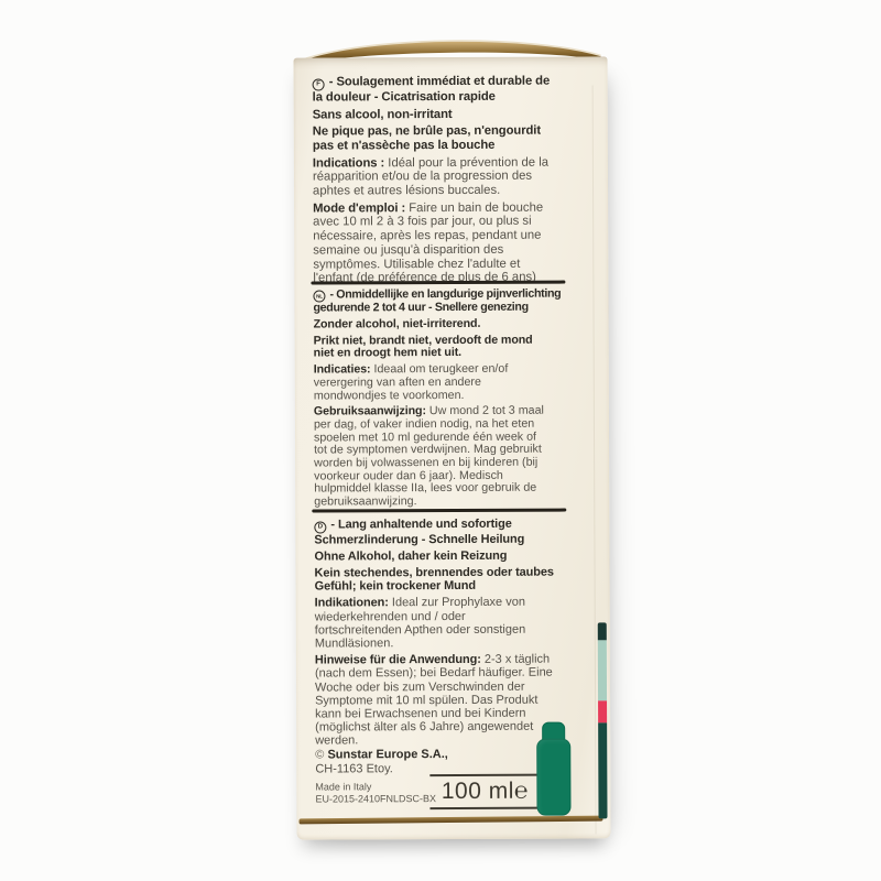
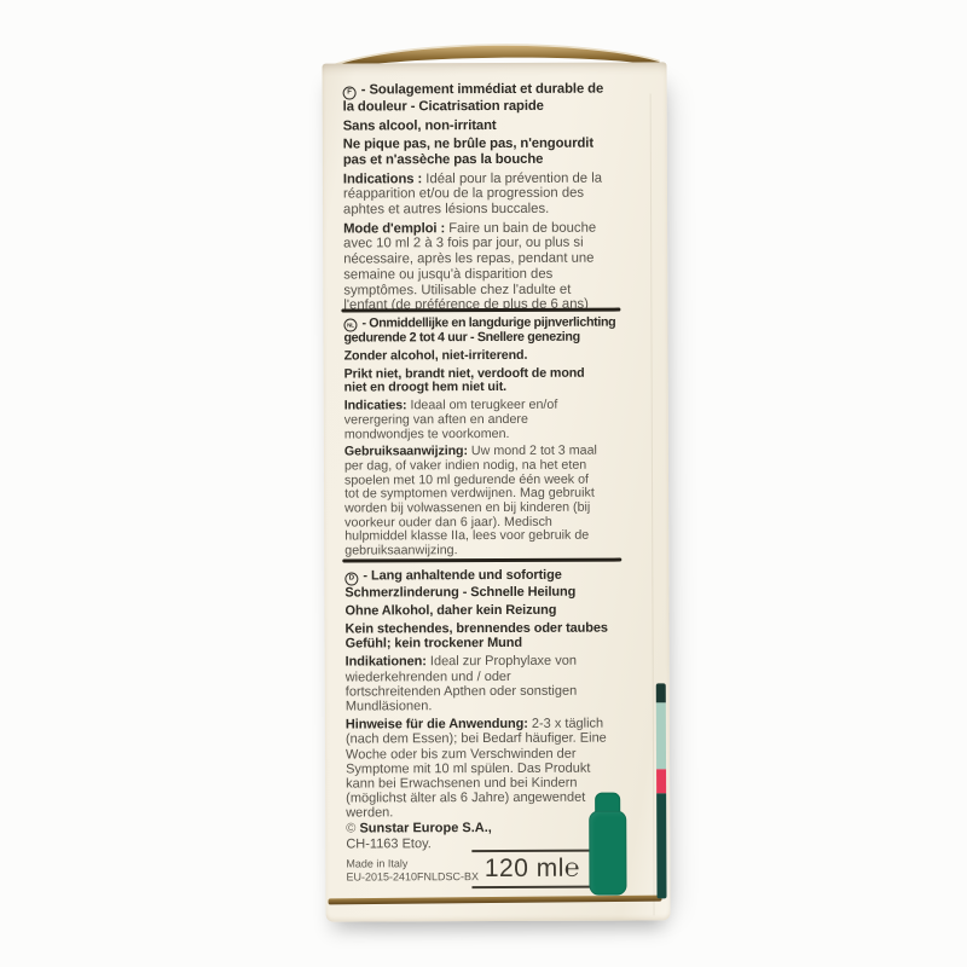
  - Soulagement immédiat et durable de
  la douleur - Cicatrisation rapide
  Sans alcool, non-irritant
  Ne pique pas, ne brûle pas, n'engourdit
  pas et n'assèche pas la bouche
  Indications : Idéal pour la prévention de la
  réapparition et/ou de la progression des
  aphtes et autres lésions buccales.
  Mode d'emploi : Faire un bain de bouche
  avec 10 ml 2 à 3 fois par jour, ou plus si
  nécessaire, après les repas, pendant une
  semaine ou jusqu'à disparition des
  symptômes. Utilisable chez l'adulte et
  l'enfant (de préférence de plus de 6 ans)
  - Onmiddellijke en langdurige pijnverlichting
  gedurende 2 tot 4 uur - Snellere genezing
  Zonder alcohol, niet-irriterend.
  Prikt niet, brandt niet, verdooft de mond
  niet en droogt hem niet uit.
  Indicaties: Ideaal om terugkeer en/of
  verergering van aften en andere
  mondwondjes te voorkomen.
  Gebruiksaanwijzing: Uw mond 2 tot 3 maal
  per dag, of vaker indien nodig, na het eten
  spoelen met 10 ml gedurende één week of
  tot de symptomen verdwijnen. Mag gebruikt
  worden bij volwassenen en bij kinderen (bij
  voorkeur ouder dan 6 jaar). Medisch
  hulpmiddel klasse IIa, lees voor gebruik de
  gebruiksaanwijzing.
  - Lang anhaltende und sofortige
  Schmerzlinderung - Schnelle Heilung
  Ohne Alkohol, daher kein Reizung
  Kein stechendes, brennendes oder taubes
  Gefühl; kein trockener Mund
  Indikationen: Ideal zur Prophylaxe von
  wiederkehrenden und / oder
  fortschreitenden Apthen oder sonstigen
  Mundläsionen.
  Hinweise für die Anwendung: 2-3 x täglich
  (nach dem Essen); bei Bedarf häufiger. Eine
  Woche oder bis zum Verschwinden der
  Symptome mit 10 ml spülen. Das Produkt
  kann bei Erwachsenen und bei Kindern
  (möglichst älter als 6 Jahre) angewendet
  werden.
  © Sunstar Europe S.A., CH-1163 Etoy.
  Made in Italy EU-2015-2410FNLDSC-BX
- 100 ml℮
+ 120 ml℮
